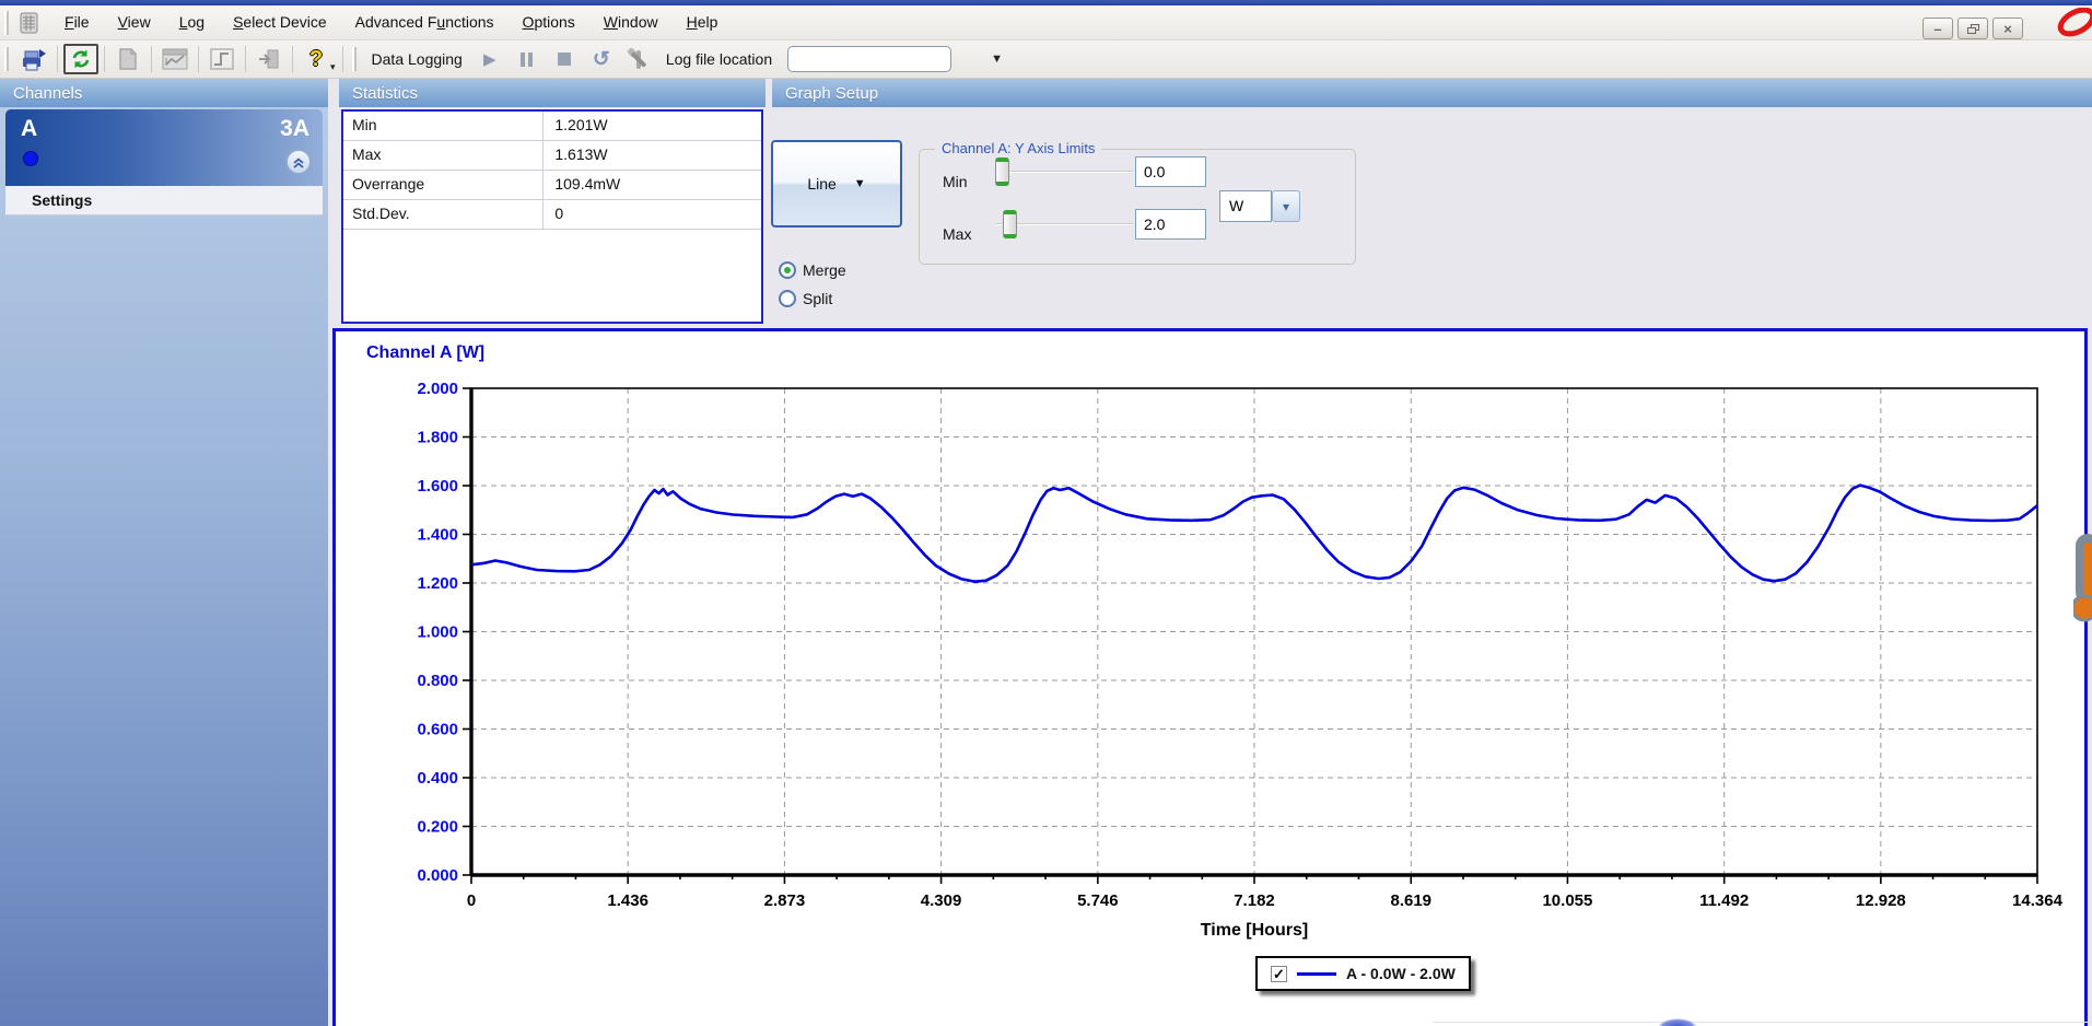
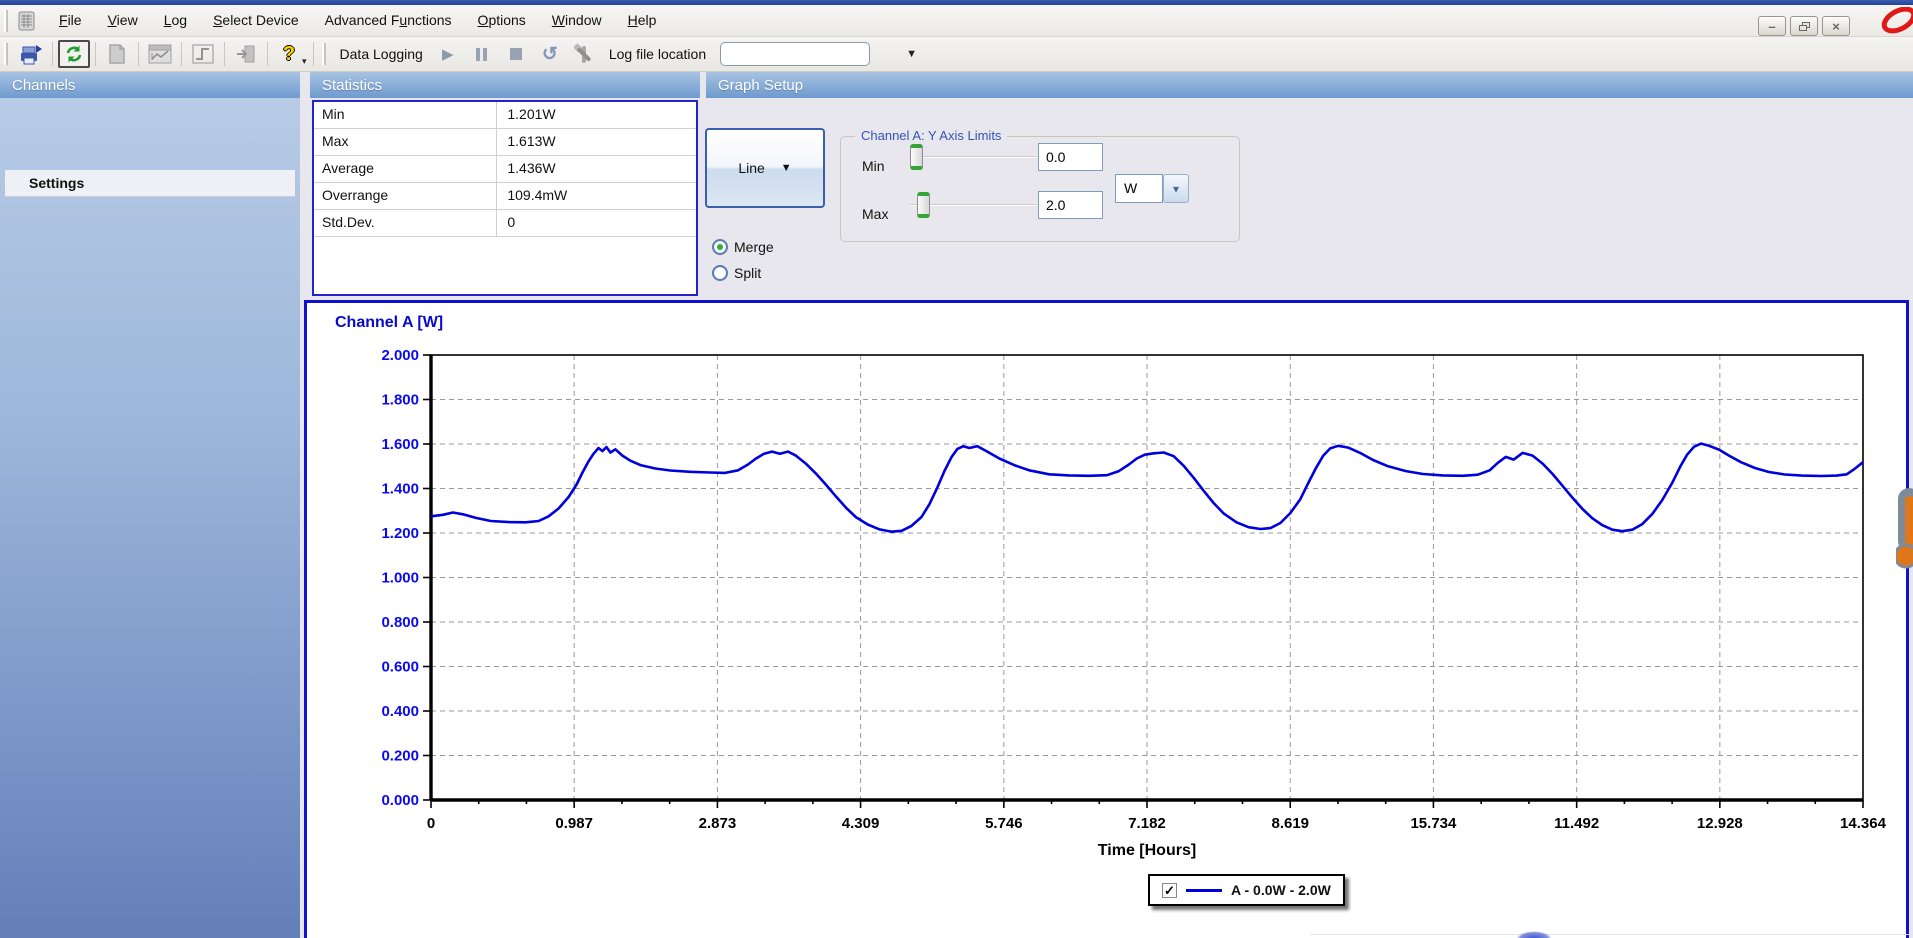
  File View Log Select Device Advanced Functions Options Window Help
  –
  ×
  ?
  ▾
  Data Logging
  ▶
  ↺
  Log file location
  ▼
  Channels
- A
- 3A
  Settings
  Statistics
  Min
  1.201W
  Max
  1.613W
+ Average
+ 1.436W
  Overrange
  109.4mW
  Std.Dev.
  0
  Graph Setup
  Line
  ▼
  Channel A: Y Axis Limits
  Min
  0.0
  Max
  2.0
  W
  ▾
  Merge
  Split
  Channel A [W]
  0.000
  0.200
  0.400
  0.600
  0.800
  1.000
  1.200
  1.400
  1.600
  1.800
  2.000
  0
- 1.436
+ 0.987
  2.873
  4.309
  5.746
  7.182
  8.619
- 10.055
+ 15.734
  11.492
  12.928
  14.364
  Time [Hours]
  ✓
  A - 0.0W - 2.0W
